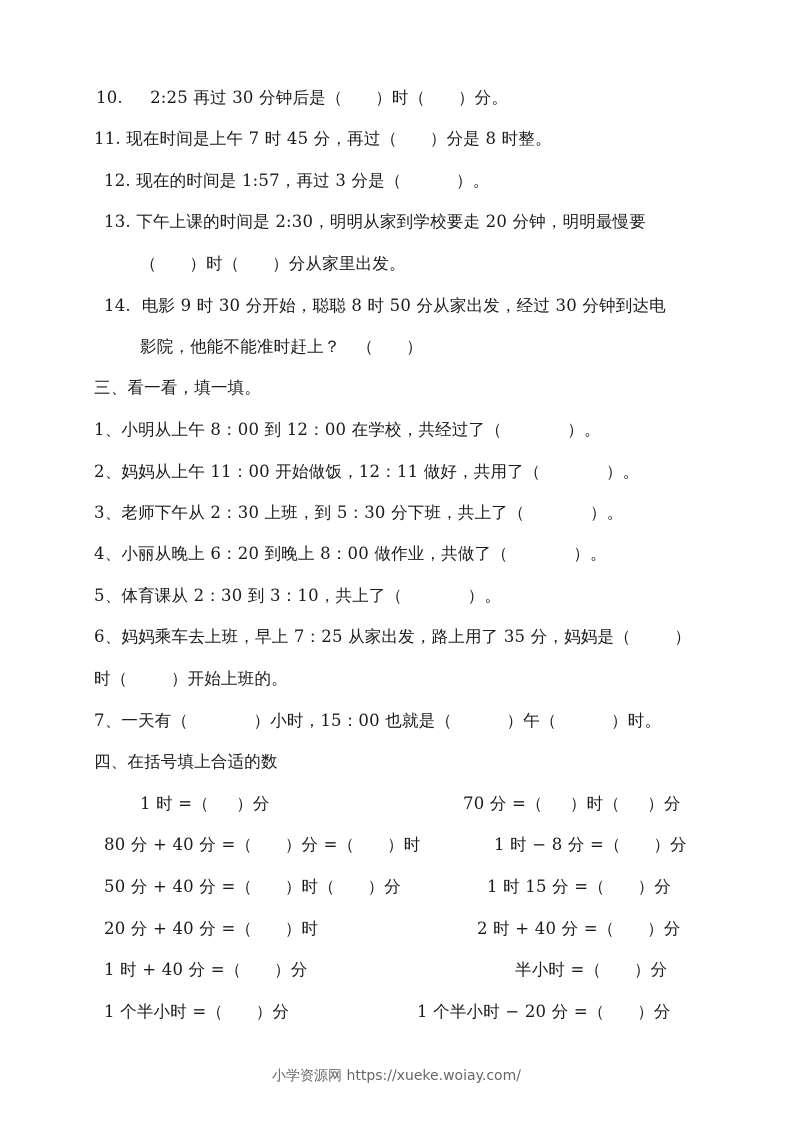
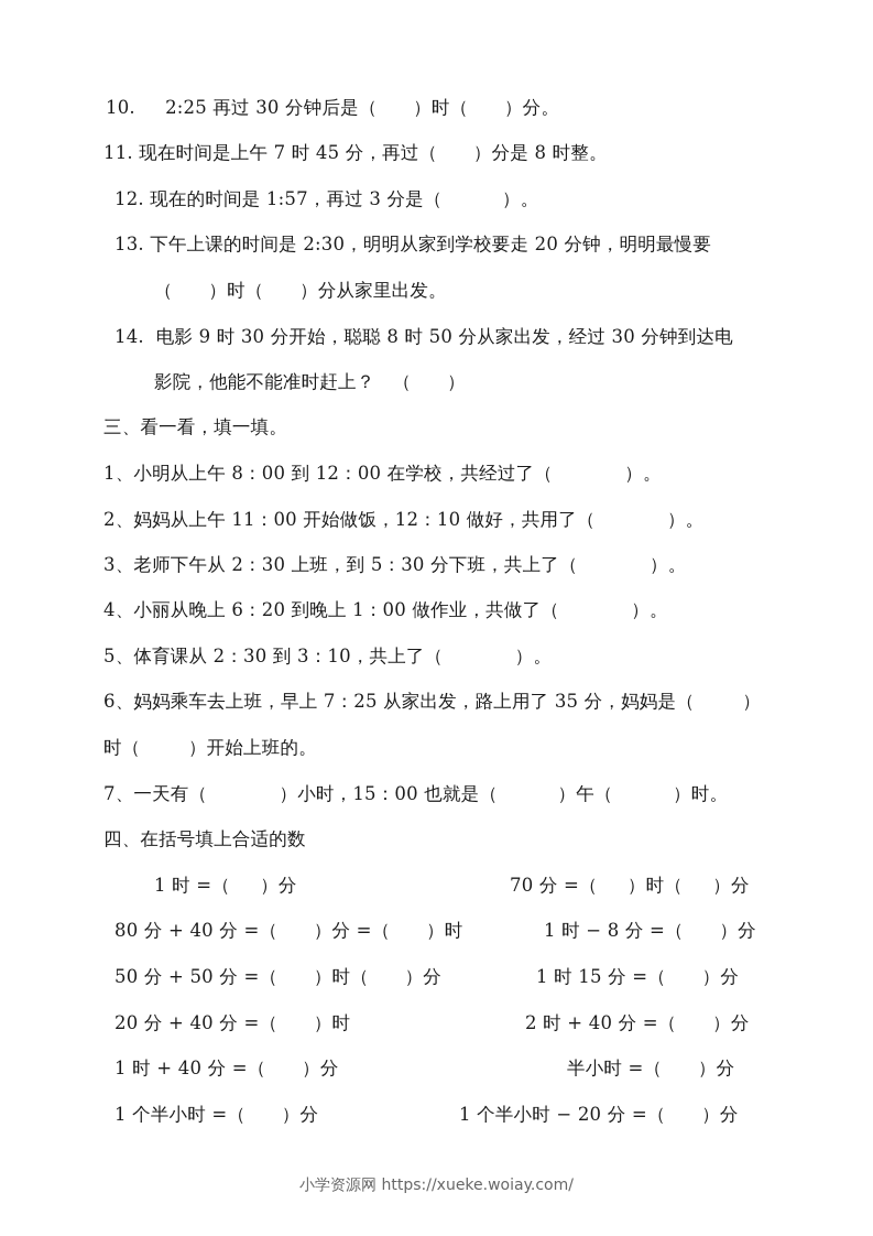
  10. 2:25 再过 30 分钟后是（ ）时（ ）分。
  11. 现在时间是上午 7 时 45 分，再过（ ）分是 8 时整。
  12. 现在的时间是 1:57，再过 3 分是（ ）。
  13. 下午上课的时间是 2:30，明明从家到学校要走 20 分钟，明明最慢要
  （ ）时（ ）分从家里出发。
  14. 电影 9 时 30 分开始，聪聪 8 时 50 分从家出发，经过 30 分钟到达电
  影院，他能不能准时赶上？ （ ）
  三、看一看，填一填。
  1、小明从上午 8：00 到 12：00 在学校，共经过了（ ）。
- 2、妈妈从上午 11：00 开始做饭，12：11 做好，共用了（ ）。
+ 2、妈妈从上午 11：00 开始做饭，12：10 做好，共用了（ ）。
  3、老师下午从 2：30 上班，到 5：30 分下班，共上了（ ）。
- 4、小丽从晚上 6：20 到晚上 8：00 做作业，共做了（ ）。
+ 4、小丽从晚上 6：20 到晚上 1：00 做作业，共做了（ ）。
  5、体育课从 2：30 到 3：10，共上了（ ）。
  6、妈妈乘车去上班，早上 7：25 从家出发，路上用了 35 分，妈妈是（ ）
  时（ ）开始上班的。
  7、一天有（ ）小时，15：00 也就是（ ）午（ ）时。
  四、在括号填上合适的数
  1 时 =（ ）分
  70 分 =（ ）时（ ）分
  80 分 + 40 分 =（ ）分 =（ ）时
  1 时 − 8 分 =（ ）分
- 50 分 + 40 分 =（ ）时（ ）分
+ 50 分 + 50 分 =（ ）时（ ）分
  1 时 15 分 =（ ）分
  20 分 + 40 分 =（ ）时
  2 时 + 40 分 =（ ）分
  1 时 + 40 分 =（ ）分
  半小时 =（ ）分
  1 个半小时 =（ ）分
  1 个半小时 − 20 分 =（ ）分
  小学资源网 https://xueke.woiay.com/
